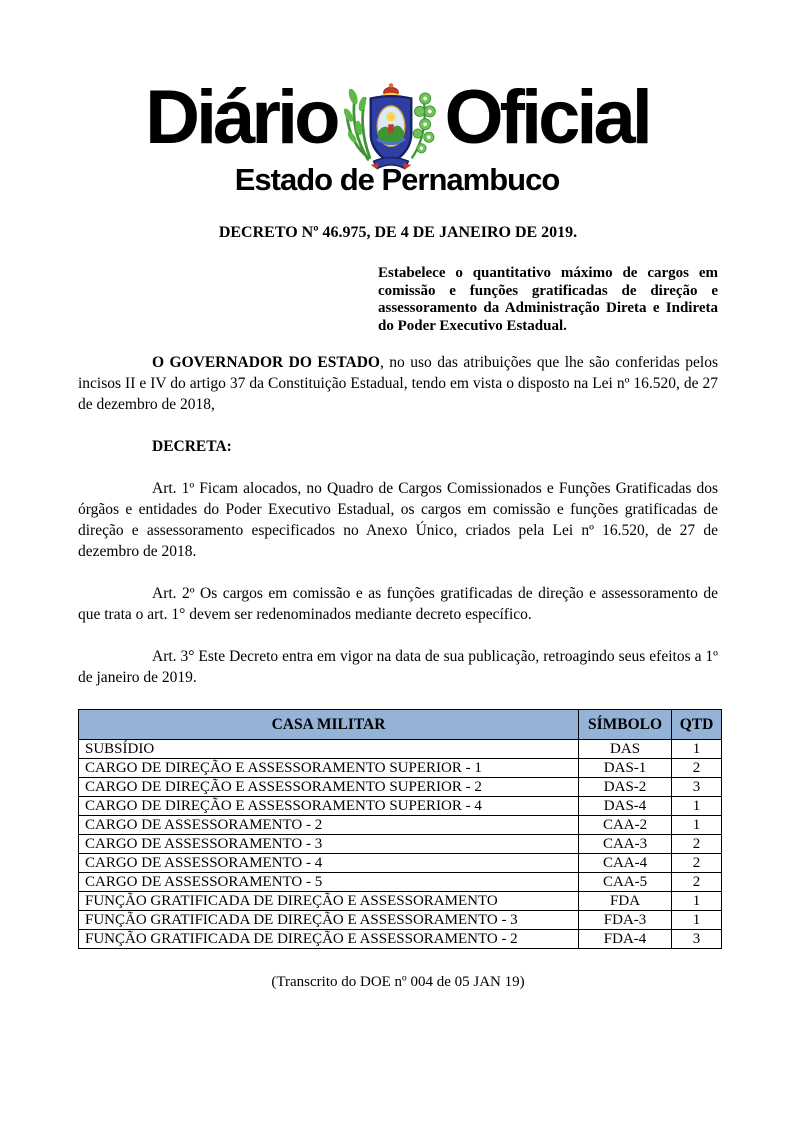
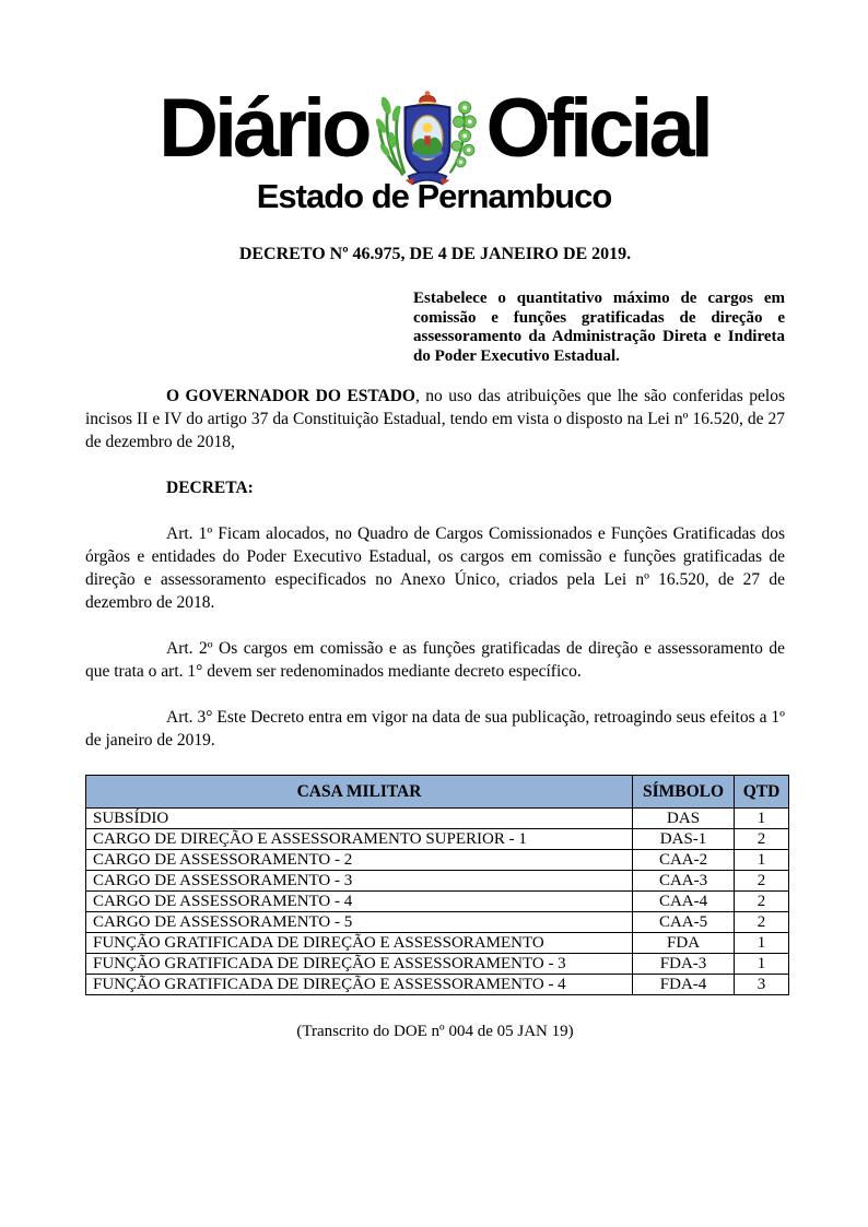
  Diário
  Oficial
  Estado de Pernambuco
  DECRETO Nº 46.975, DE 4 DE JANEIRO DE 2019.
  Estabelece o quantitativo máximo de cargos em comissão e funções gratificadas de direção e assessoramento da Administração Direta e Indireta do Poder Executivo Estadual.
  O GOVERNADOR DO ESTADO, no uso das atribuições que lhe são conferidas pelos incisos II e IV do artigo 37 da Constituição Estadual, tendo em vista o disposto na Lei nº 16.520, de 27 de dezembro de 2018,
  DECRETA:
  Art. 1º Ficam alocados, no Quadro de Cargos Comissionados e Funções Gratificadas dos órgãos e entidades do Poder Executivo Estadual, os cargos em comissão e funções gratificadas de direção e assessoramento especificados no Anexo Único, criados pela Lei nº 16.520, de 27 de dezembro de 2018.
  Art. 2º Os cargos em comissão e as funções gratificadas de direção e assessoramento de que trata o art. 1° devem ser redenominados mediante decreto específico.
  Art. 3° Este Decreto entra em vigor na data de sua publicação, retroagindo seus efeitos a 1º de janeiro de 2019.
  CASA MILITAR	SÍMBOLO	QTD
  SUBSÍDIO	DAS	1
  CARGO DE DIREÇÃO E ASSESSORAMENTO SUPERIOR - 1	DAS-1	2
- CARGO DE DIREÇÃO E ASSESSORAMENTO SUPERIOR - 2	DAS-2	3
- CARGO DE DIREÇÃO E ASSESSORAMENTO SUPERIOR - 4	DAS-4	1
  CARGO DE ASSESSORAMENTO - 2	CAA-2	1
  CARGO DE ASSESSORAMENTO - 3	CAA-3	2
  CARGO DE ASSESSORAMENTO - 4	CAA-4	2
  CARGO DE ASSESSORAMENTO - 5	CAA-5	2
  FUNÇÃO GRATIFICADA DE DIREÇÃO E ASSESSORAMENTO	FDA	1
  FUNÇÃO GRATIFICADA DE DIREÇÃO E ASSESSORAMENTO - 3	FDA-3	1
- FUNÇÃO GRATIFICADA DE DIREÇÃO E ASSESSORAMENTO - 2	FDA-4	3
+ FUNÇÃO GRATIFICADA DE DIREÇÃO E ASSESSORAMENTO - 4	FDA-4	3
  (Transcrito do DOE nº 004 de 05 JAN 19)
